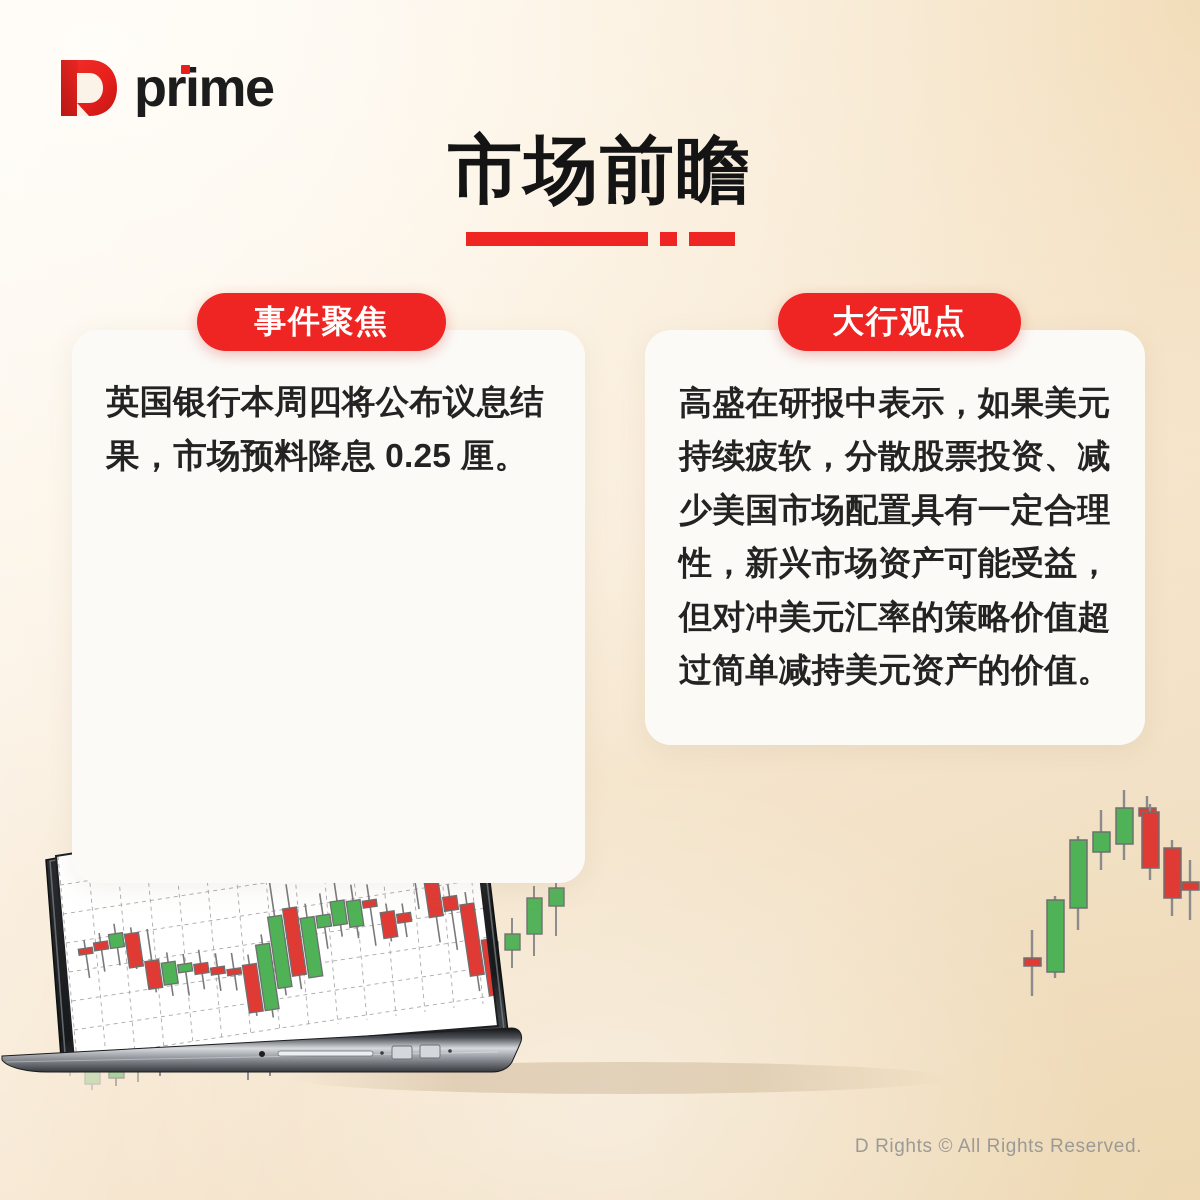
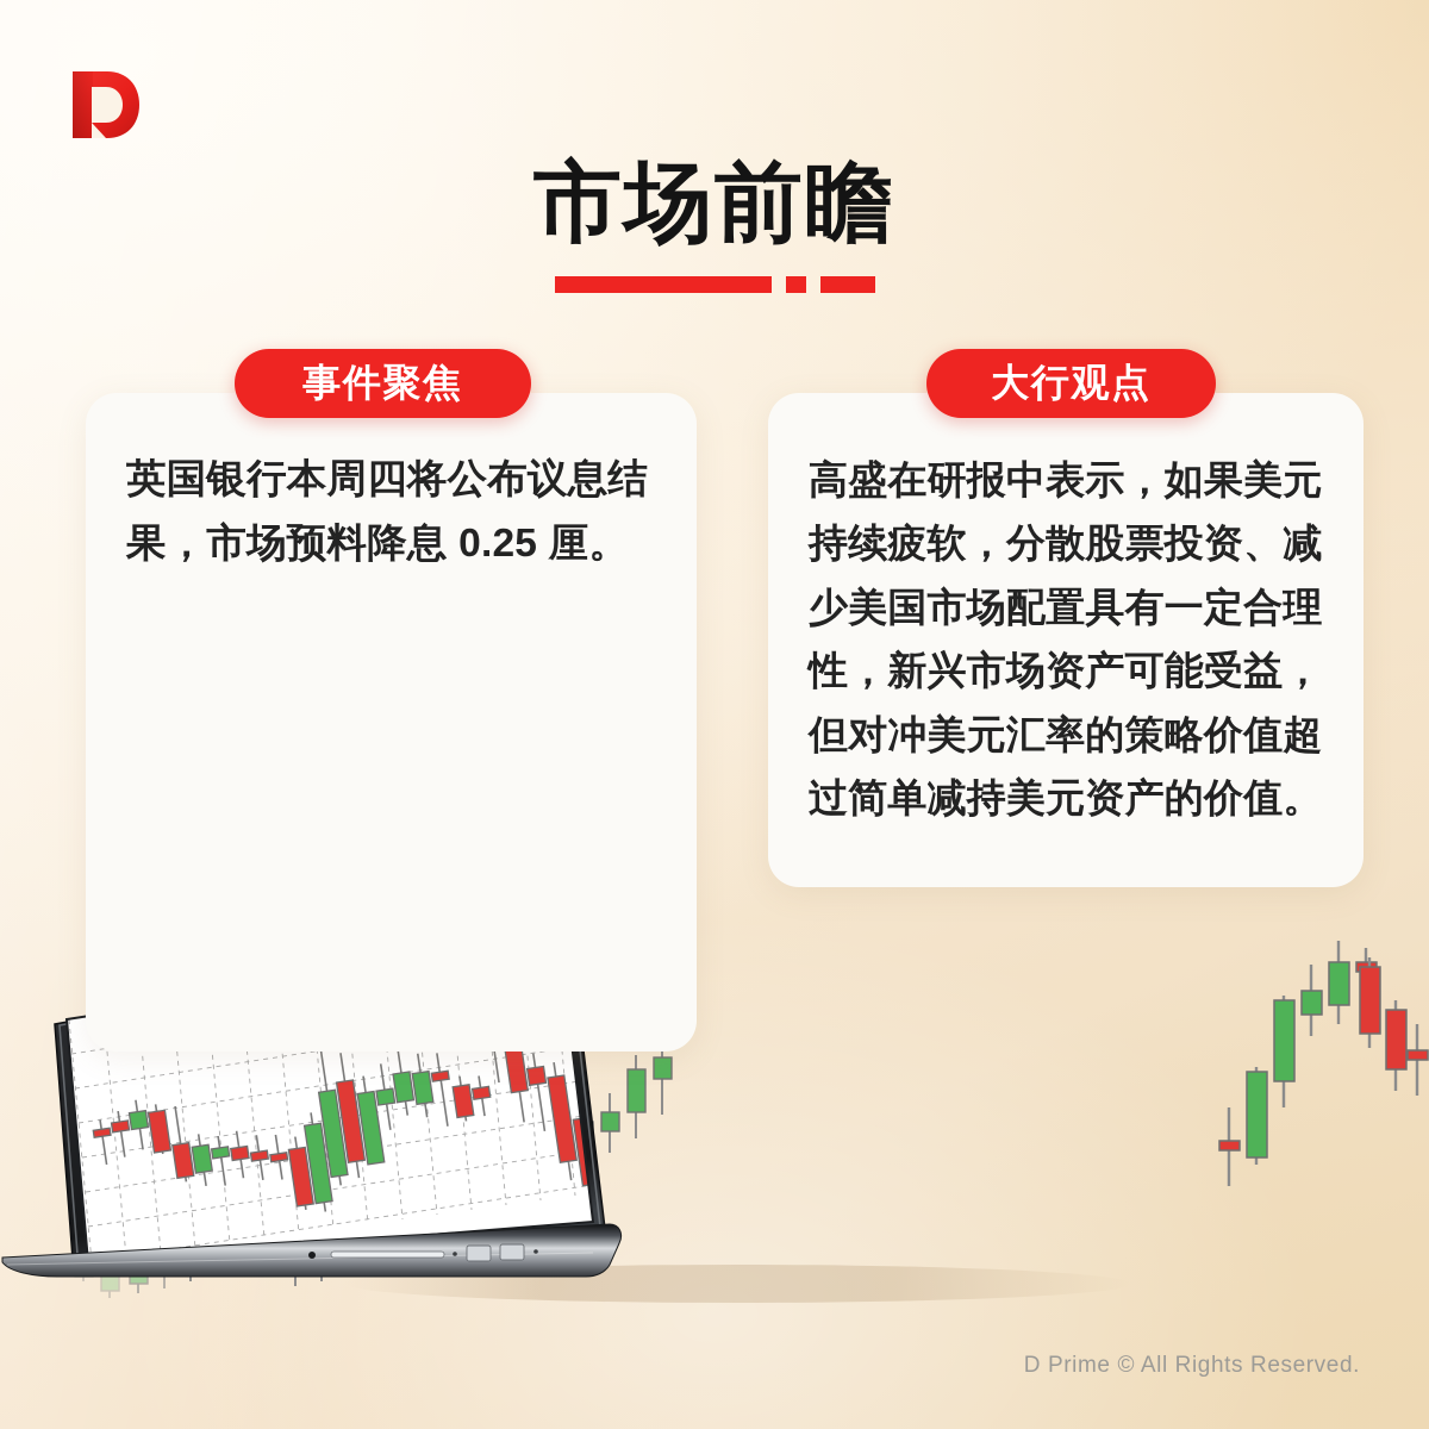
- prime
  市场前瞻
  英国银行本周四将公布议息结果，市场预料降息 0.25 厘。
  事件聚焦
  高盛在研报中表示，如果美元持续疲软，分散股票投资、减少美国市场配置具有一定合理性，新兴市场资产可能受益，但对冲美元汇率的策略价值超过简单减持美元资产的价值。
  大行观点
- D Rights © All Rights Reserved.
+ D Prime © All Rights Reserved.
